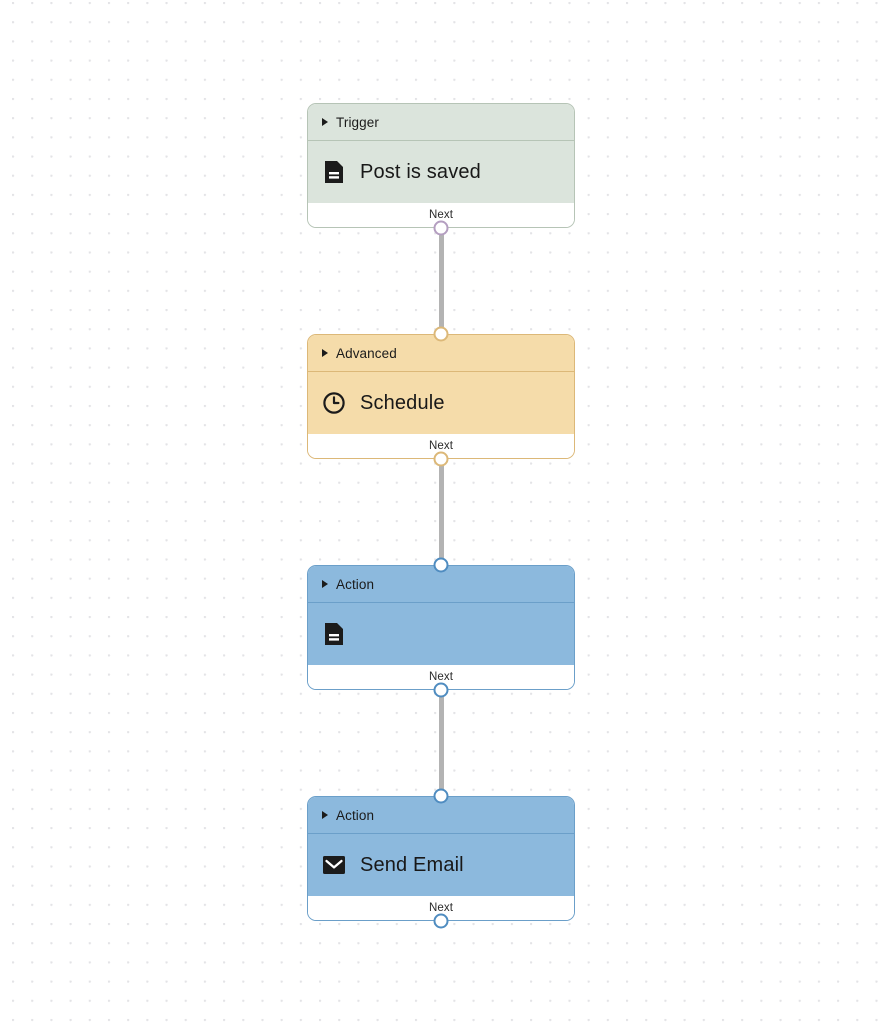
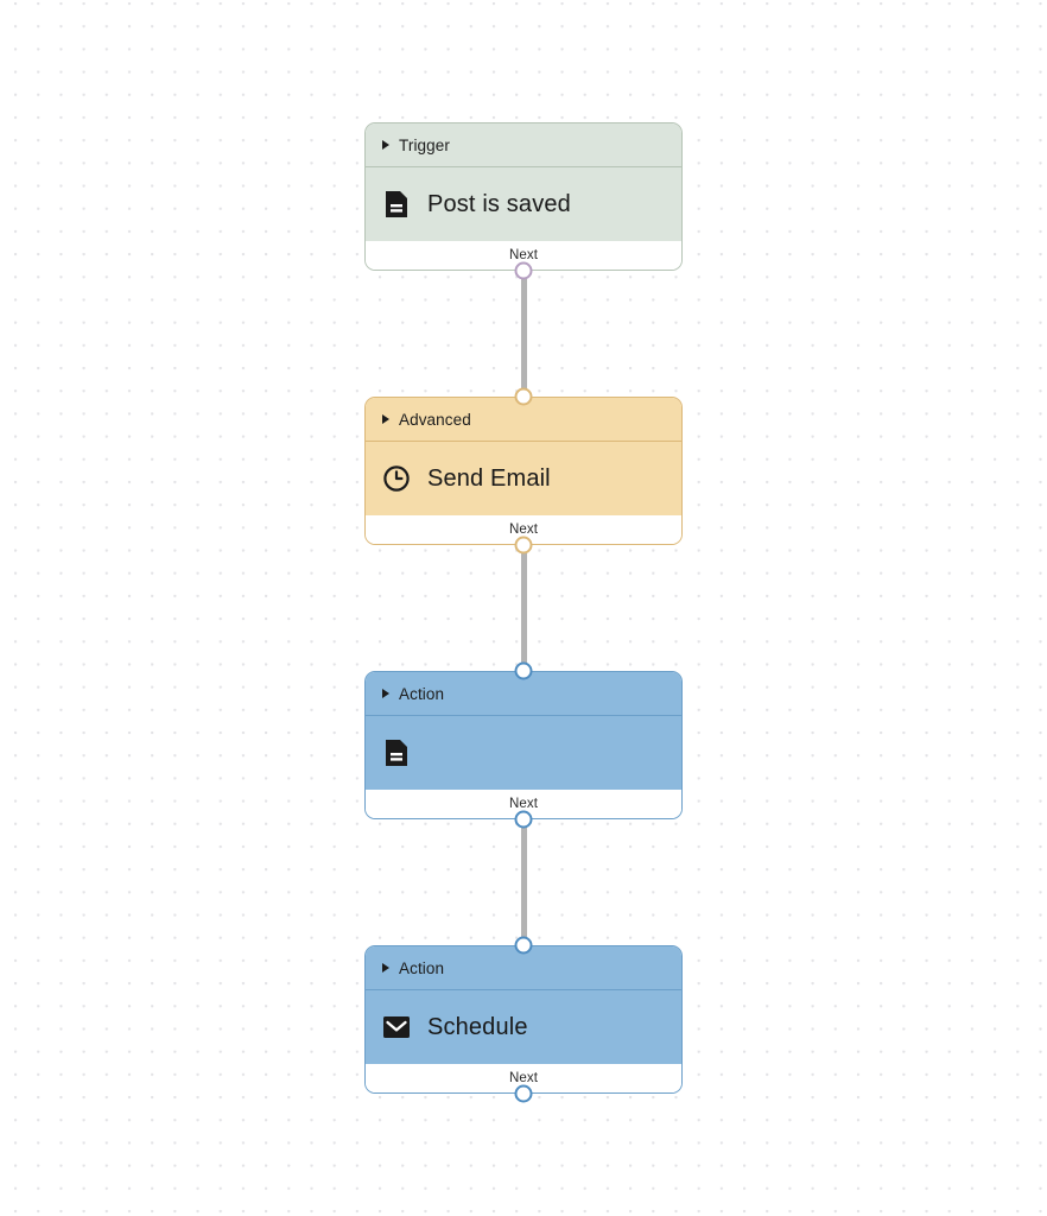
  Trigger
  Post is saved
  Next
  Advanced
- Schedule
+ Send Email
  Next
  Action
  Next
  Action
- Send Email
+ Schedule
  Next
